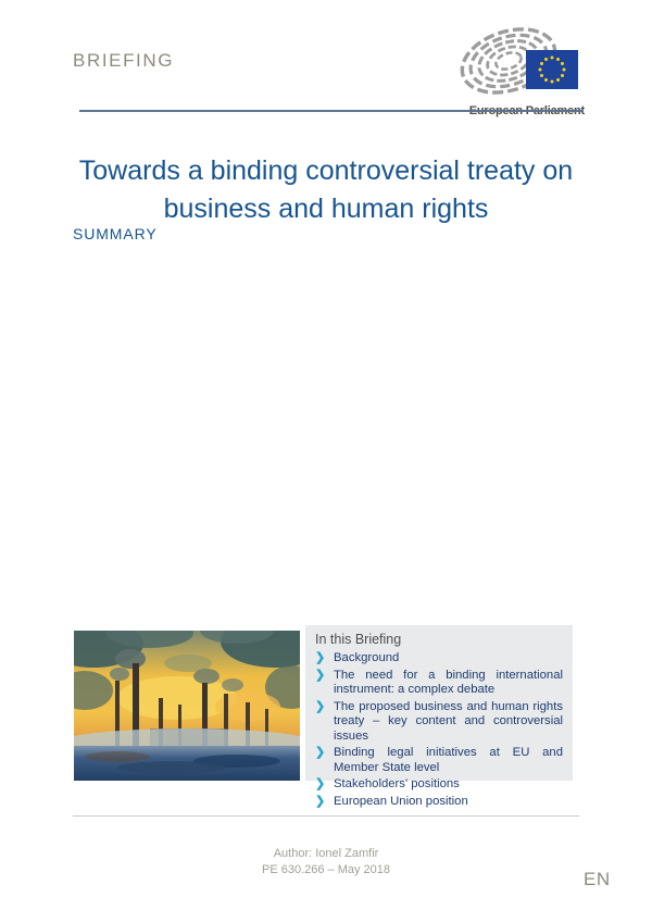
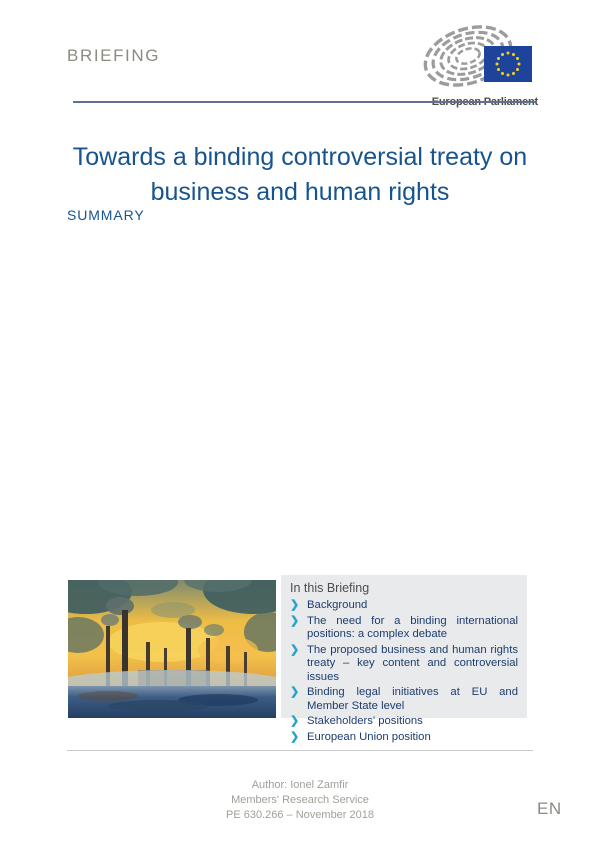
  BRIEFING
  Towards a binding controversial treaty on business and human rights
  SUMMARY
  In this Briefing
  ❯
  Background
  ❯
- The need for a binding international instrument: a complex debate
+ The need for a binding international positions: a complex debate
  ❯
  The proposed business and human rights treaty – key content and controversial issues
  ❯
  Binding legal initiatives at EU and Member State level
  ❯
  Stakeholders' positions
  ❯
  European Union position
  Author: Ionel Zamfir
+ Members' Research Service
- PE 630.266 – May 2018
+ PE 630.266 – November 2018
  EN
